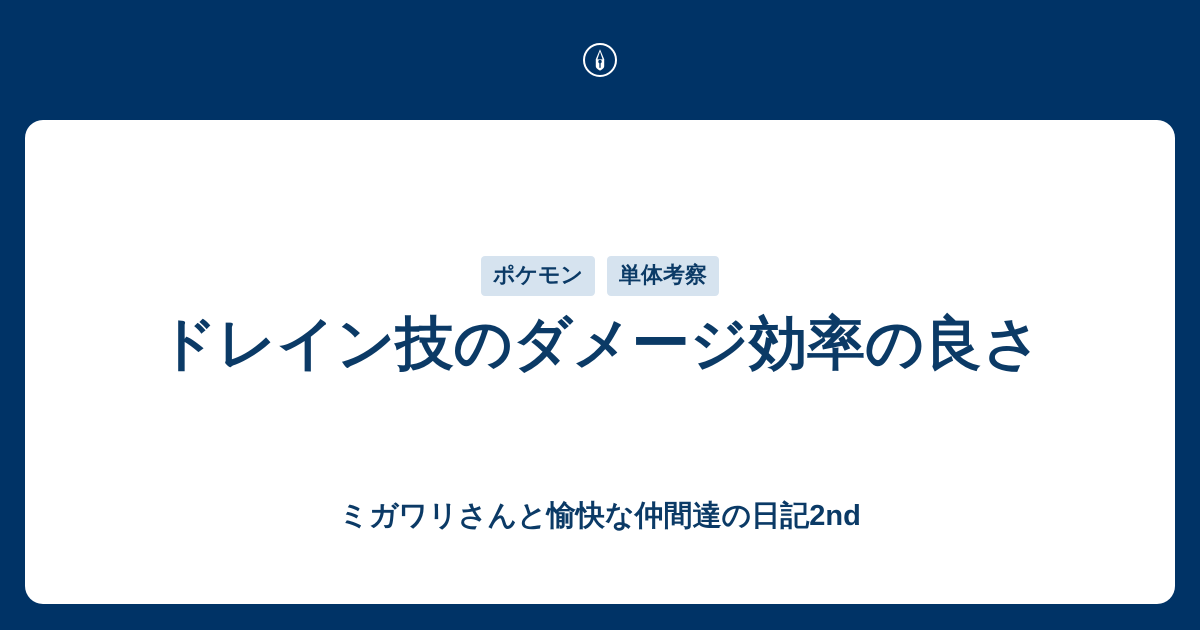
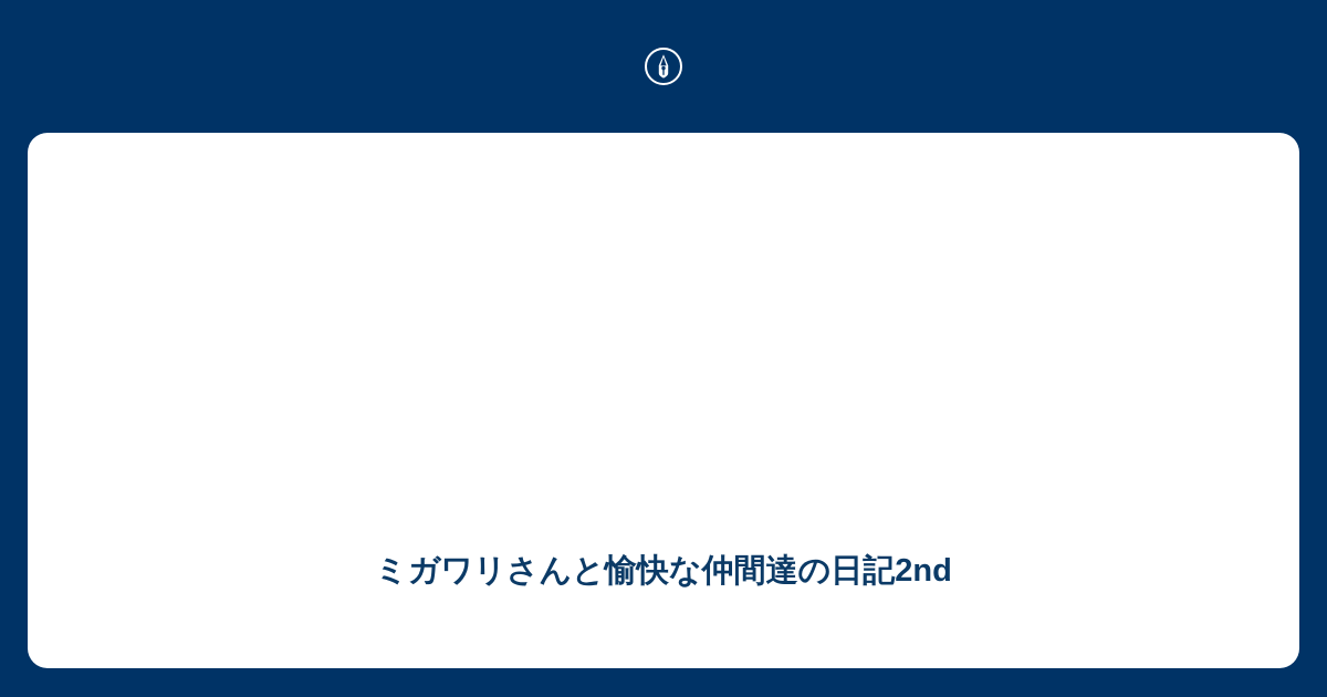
- ポケモン
- 単体考察
- ドレイン技のダメージ効率の良さ
  ミガワリさんと愉快な仲間達の日記2nd
